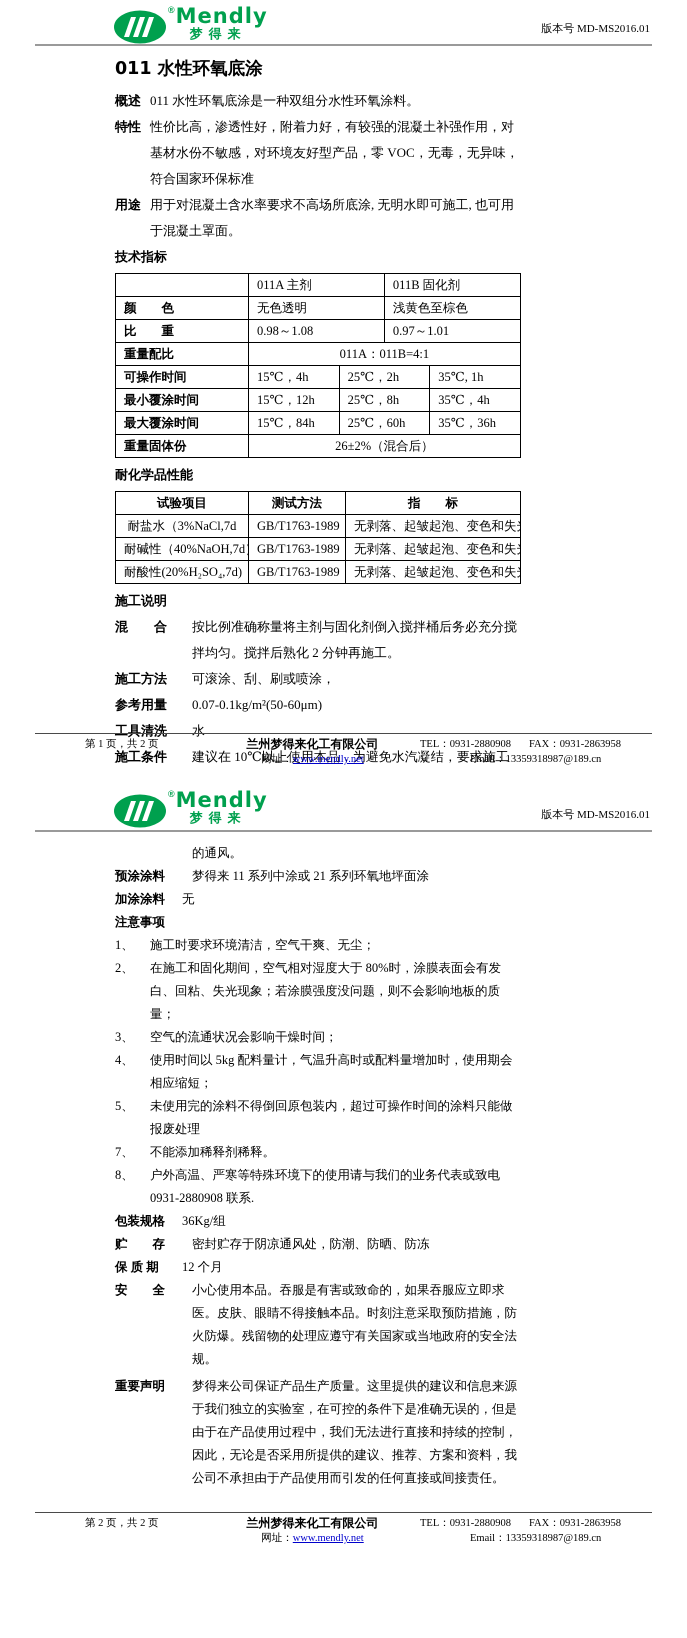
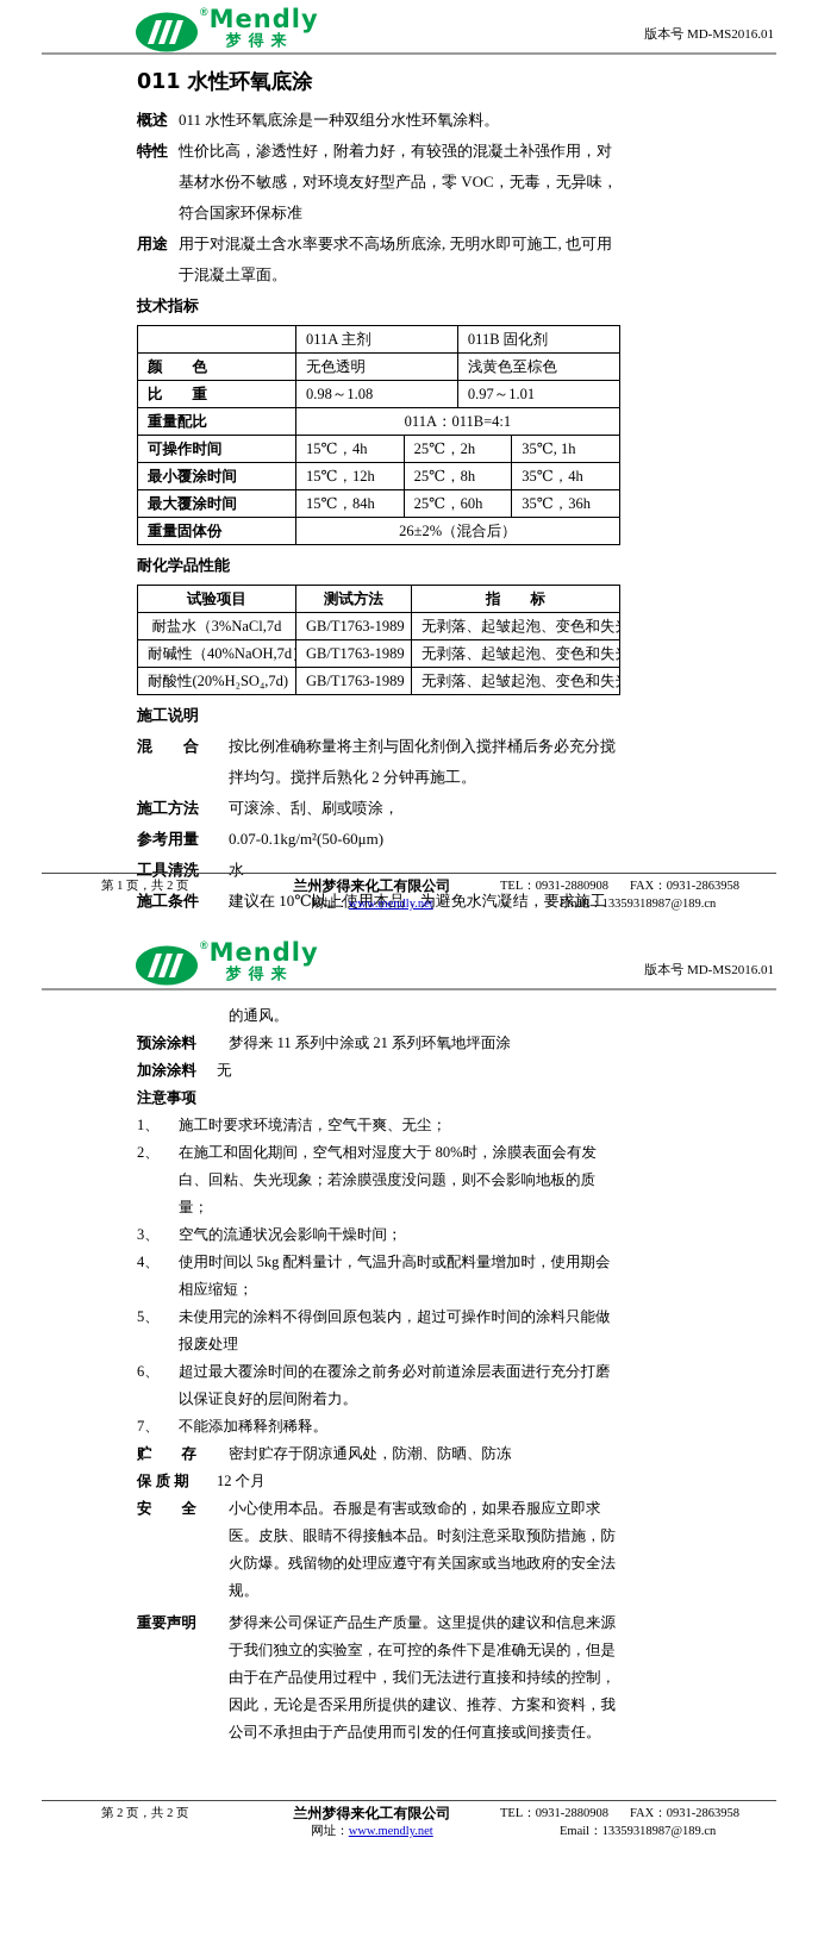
  ®
  Mendly
  梦得来
  版本号 MD-MS2016.01
  011 水性环氧底涂
  概述
  011 水性环氧底涂是一种双组分水性环氧涂料。
  特性
  性价比高，渗透性好，附着力好，有较强的混凝土补强作用，对基材水份不敏感，对环境友好型产品，零 VOC，无毒，无异味，符合国家环保标准
  用途
  用于对混凝土含水率要求不高场所底涂, 无明水即可施工, 也可用于混凝土罩面。
  技术指标
  	011A 主剂	011B 固化剂
  颜 色	无色透明	浅黄色至棕色
  比 重	0.98～1.08	0.97～1.01
  重量配比	011A：011B=4:1
  可操作时间	15℃，4h	25℃，2h	35℃, 1h
  最小覆涂时间	15℃，12h	25℃，8h	35℃，4h
  最大覆涂时间	15℃，84h	25℃，60h	35℃，36h
  重量固体份	26±2%（混合后）
  耐化学品性能
  试验项目	测试方法	指 标
  耐盐水（3%NaCl,7d	GB/T1763-1989	无剥落、起皱起泡、变色和失
  耐碱性（40%NaOH,7d	GB/T1763-1989	无剥落、起皱起泡、变色和失
  耐酸性(20%H₂SO₄,7d)	GB/T1763-1989	无剥落、起皱起泡、变色和失
  施工说明
  混 合
  按比例准确称量将主剂与固化剂倒入搅拌桶后务必充分搅拌均匀。搅拌后熟化 2 分钟再施工。
  施工方法
  可滚涂、刮、刷或喷涂，
  参考用量
  0.07-0.1kg/m²(50-60μm)
  工具清洗
  水
  施工条件
  第 1 页，共 2 页
  兰州梦得来化工有限公司
  网址：www.mendly.net
  TEL：0931-2880908 FAX：0931-2863958
  Email：13359318987@189.cn
  ®
  Mendly
  梦得来
  版本号 MD-MS2016.01
  的通风。
  预涂涂料
  梦得来 11 系列中涂或 21 系列环氧地坪面涂
  加涂涂料
  无
  注意事项
  1、
  施工时要求环境清洁，空气干爽、无尘；
  2、
  在施工和固化期间，空气相对湿度大于 80%时，涂膜表面会有发白、回粘、失光现象；若涂膜强度没问题，则不会影响地板的质量；
  3、
  空气的流通状况会影响干燥时间；
  4、
  使用时间以 5kg 配料量计，气温升高时或配料量增加时，使用期会相应缩短；
  5、
  未使用完的涂料不得倒回原包装内，超过可操作时间的涂料只能做报废处理
+ 6、
+ 超过最大覆涂时间的在覆涂之前务必对前道涂层表面进行充分打磨以保证良好的层间附着力。
  7、
  不能添加稀释剂稀释。
- 8、
- 户外高温、严寒等特殊环境下的使用请与我们的业务代表或致电 0931-2880908 联系.
- 包装规格
- 36Kg/组
  贮 存
  密封贮存于阴凉通风处，防潮、防晒、防冻
  保 质 期
  12 个月
  安 全
  小心使用本品。吞服是有害或致命的，如果吞服应立即求医。皮肤、眼睛不得接触本品。时刻注意采取预防措施，防火防爆。残留物的处理应遵守有关国家或当地政府的安全法规。
  重要声明
  梦得来公司保证产品生产质量。这里提供的建议和信息来源于我们独立的实验室，在可控的条件下是准确无误的，但是由于在产品使用过程中，我们无法进行直接和持续的控制，因此，无论是否采用所提供的建议、推荐、方案和资料，我公司不承担由于产品使用而引发的任何直接或间接责任。
  第 2 页，共 2 页
  兰州梦得来化工有限公司
  网址：www.mendly.net
  TEL：0931-2880908 FAX：0931-2863958
  Email：13359318987@189.cn
